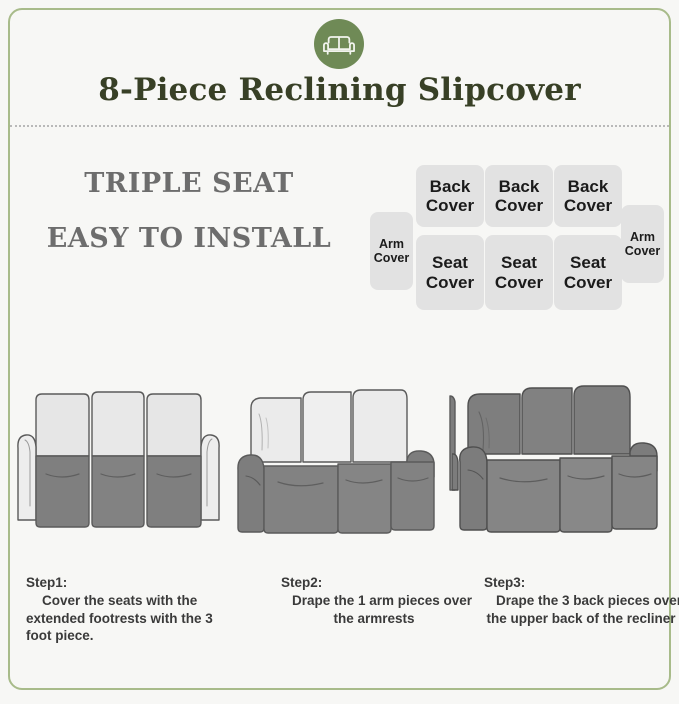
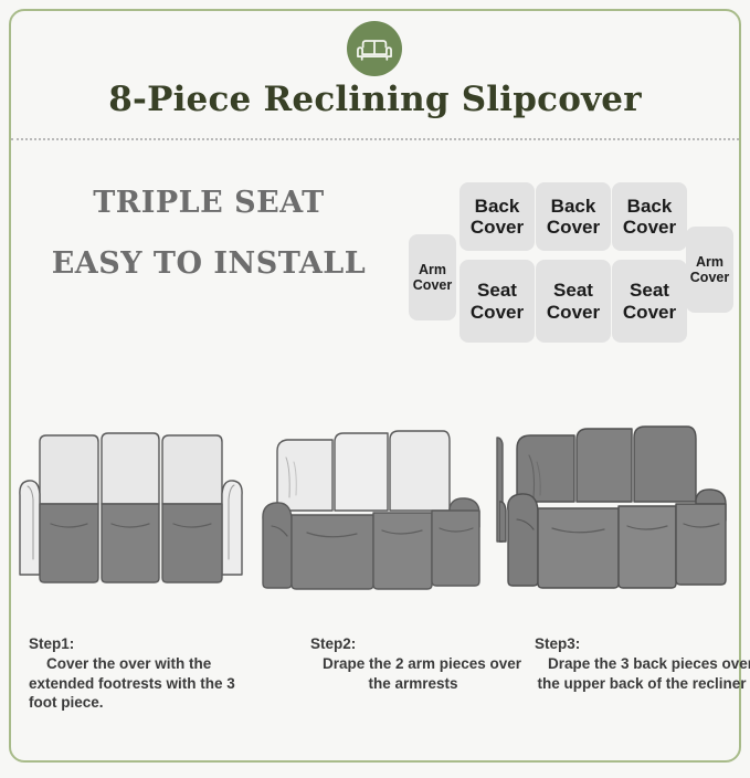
  8-Piece Reclining Slipcover
  TRIPLE SEAT
  EASY TO INSTALL
  Arm
  Cover
  Back
  Cover
  Back
  Cover
  Back
  Cover
  Seat
  Cover
  Seat
  Cover
  Seat
  Cover
  Arm
  Cover
  Step1:
- Cover the seats with the extended footrests with the 3 foot piece.
+ Cover the over with the extended footrests with the 3 foot piece.
  Step2:
- Drape the 1 arm pieces over the armrests
+ Drape the 2 arm pieces over the armrests
  Step3:
  Drape the 3 back pieces ove the upper back of the recliner
